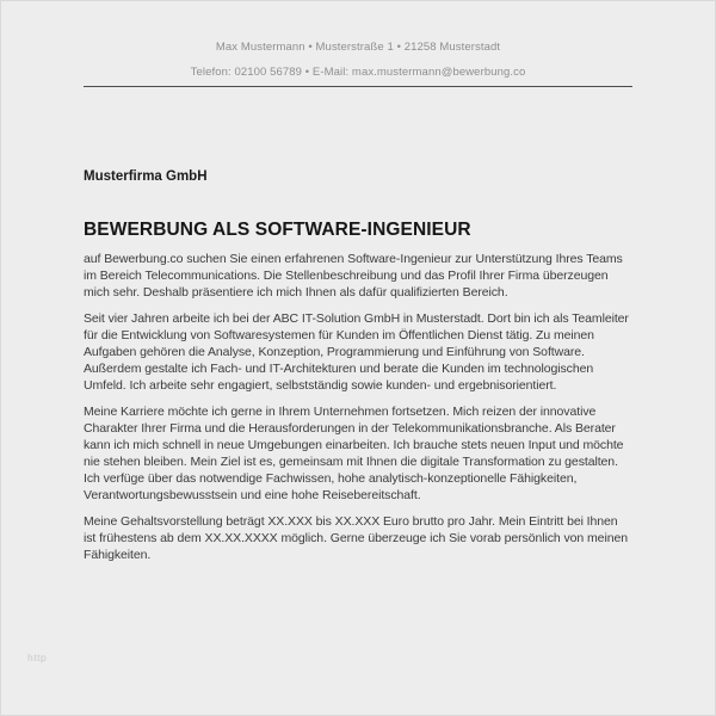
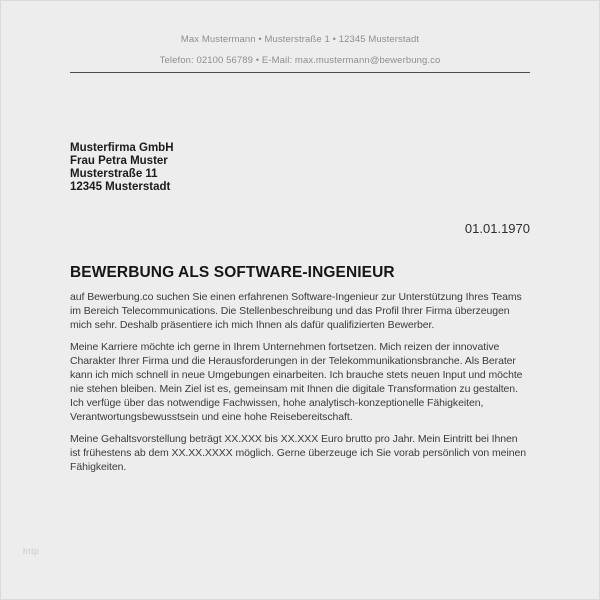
- Max Mustermann • Musterstraße 1 • 21258 Musterstadt
+ Max Mustermann • Musterstraße 1 • 12345 Musterstadt
  Telefon: 02100 56789 • E-Mail: max.mustermann@bewerbung.co
  Musterfirma GmbH
+ Frau Petra Muster
+ Musterstraße 11
+ 12345 Musterstadt
+ 01.01.1970
  BEWERBUNG ALS SOFTWARE-INGENIEUR
- auf Bewerbung.co suchen Sie einen erfahrenen Software-Ingenieur zur Unterstützung Ihres Teams im Bereich Telecommunications. Die Stellenbeschreibung und das Profil Ihrer Firma überzeugen mich sehr. Deshalb präsentiere ich mich Ihnen als dafür qualifizierten Bereich.
+ auf Bewerbung.co suchen Sie einen erfahrenen Software-Ingenieur zur Unterstützung Ihres Teams im Bereich Telecommunications. Die Stellenbeschreibung und das Profil Ihrer Firma überzeugen mich sehr. Deshalb präsentiere ich mich Ihnen als dafür qualifizierten Bewerber.
- Seit vier Jahren arbeite ich bei der ABC IT-Solution GmbH in Musterstadt. Dort bin ich als Teamleiter für die Entwicklung von Softwaresystemen für Kunden im Öffentlichen Dienst tätig. Zu meinen Aufgaben gehören die Analyse, Konzeption, Programmierung und Einführung von Software. Außerdem gestalte ich Fach- und IT-Architekturen und berate die Kunden im technologischen Umfeld. Ich arbeite sehr engagiert, selbstständig sowie kunden- und ergebnisorientiert.
  Meine Karriere möchte ich gerne in Ihrem Unternehmen fortsetzen. Mich reizen der innovative Charakter Ihrer Firma und die Herausforderungen in der Telekommunikationsbranche. Als Berater kann ich mich schnell in neue Umgebungen einarbeiten. Ich brauche stets neuen Input und möchte nie stehen bleiben. Mein Ziel ist es, gemeinsam mit Ihnen die digitale Transformation zu gestalten. Ich verfüge über das notwendige Fachwissen, hohe analytisch-konzeptionelle Fähigkeiten, Verantwortungsbewusstsein und eine hohe Reisebereitschaft.
  Meine Gehaltsvorstellung beträgt XX.XXX bis XX.XXX Euro brutto pro Jahr. Mein Eintritt bei Ihnen ist frühestens ab dem XX.XX.XXXX möglich. Gerne überzeuge ich Sie vorab persönlich von meinen Fähigkeiten.
  http
